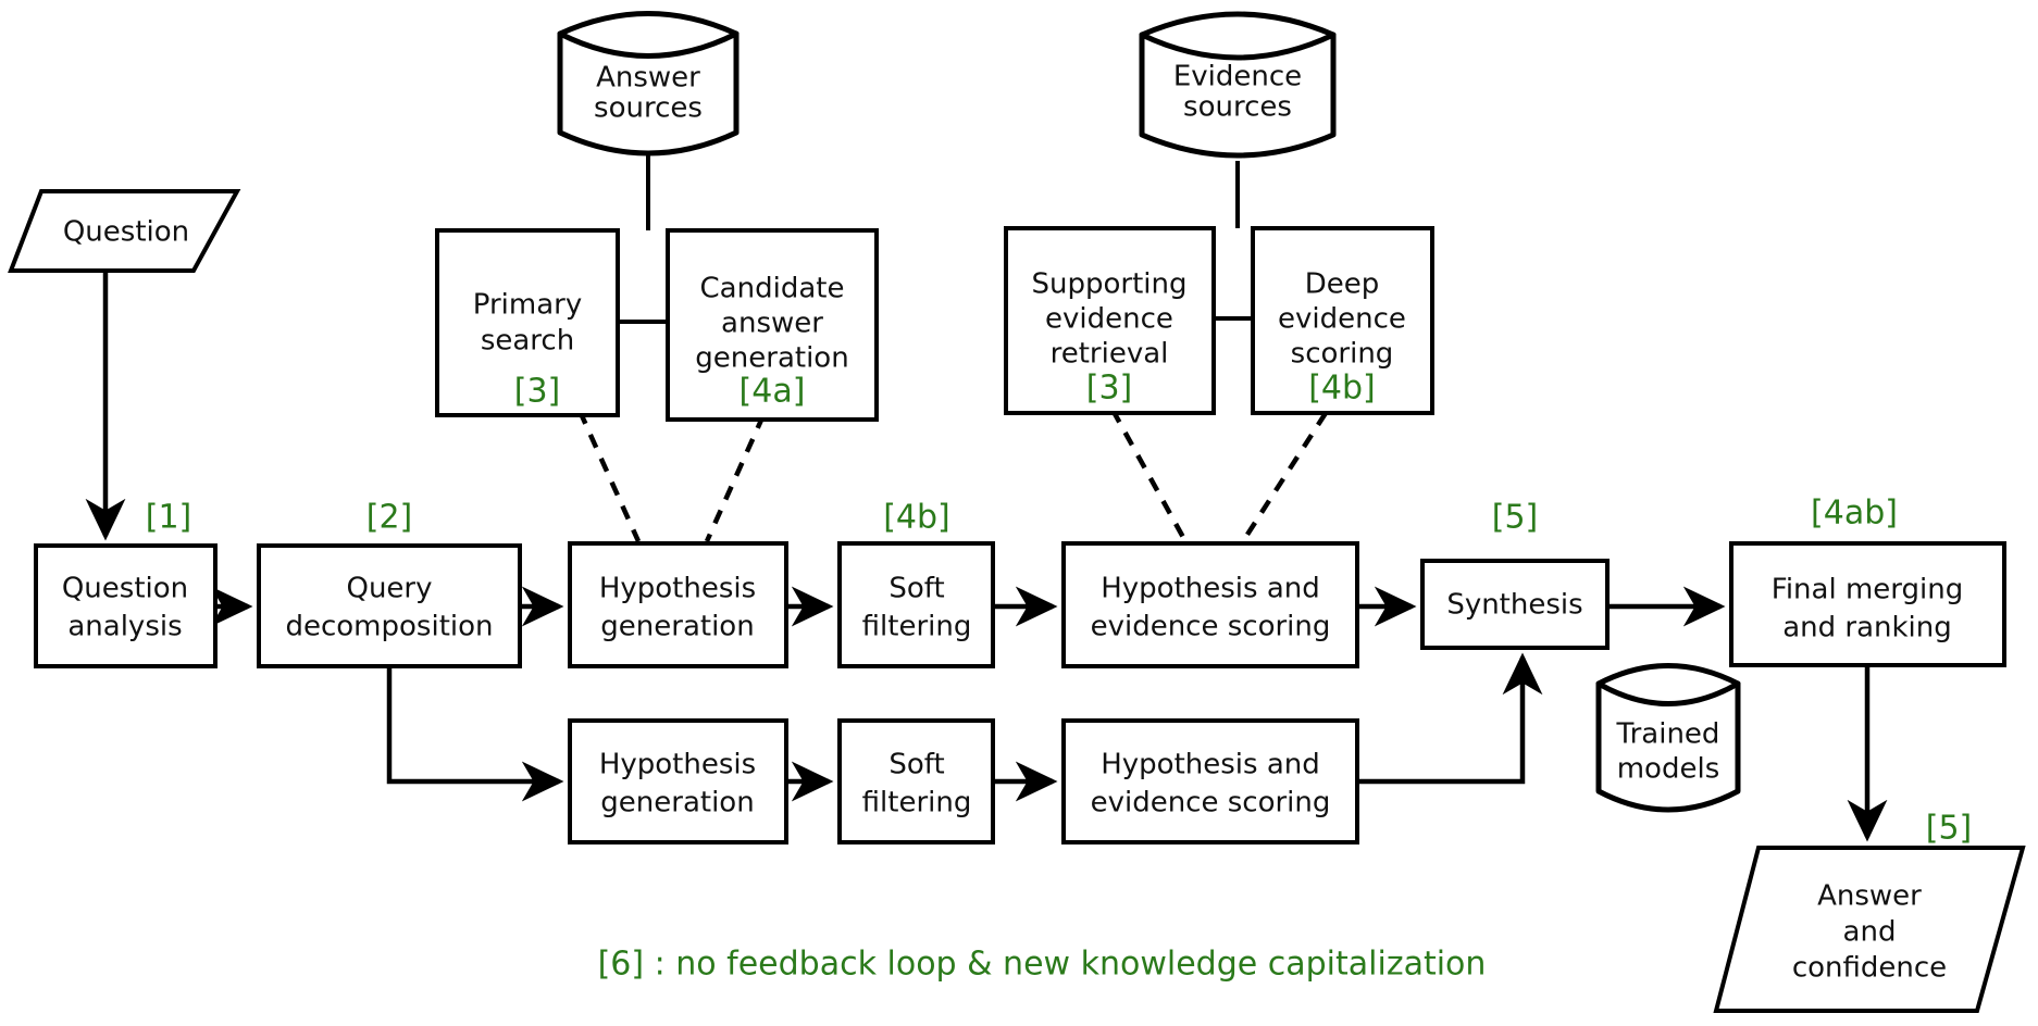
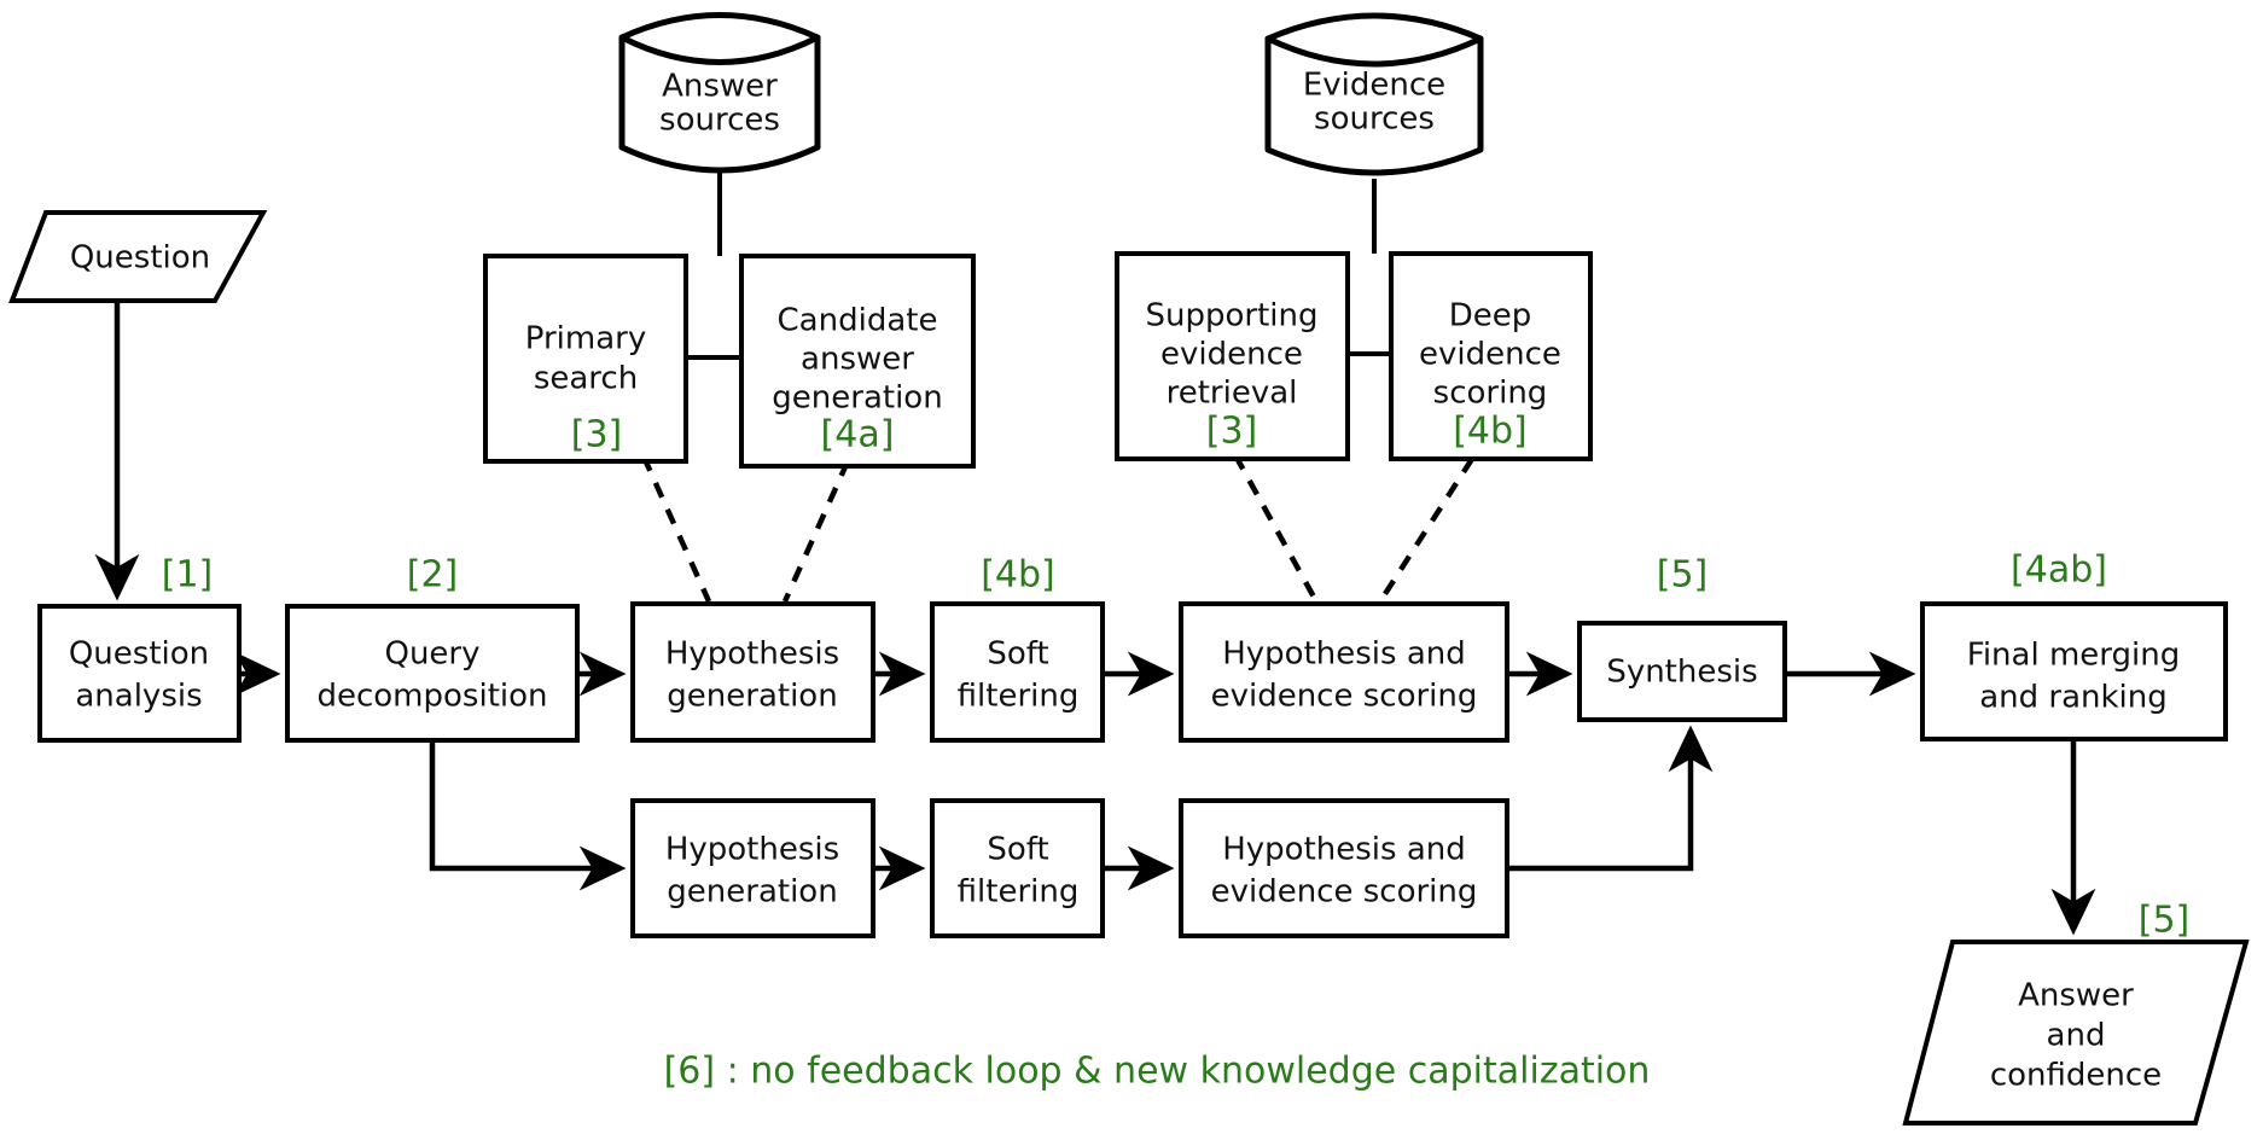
  Question
  Answer
  sources
  Evidence
  sources
  Primary
  search
  [3]
  Candidate
  answer
  generation
  [4a]
  Supporting
  evidence
  retrieval
  [3]
  Deep
  evidence
  scoring
  [4b]
  Question
  analysis
  [1]
  Query
  decomposition
  [2]
  Hypothesis
  generation
  Soft
  filtering
  [4b]
  Hypothesis and
  evidence scoring
  Synthesis
  [5]
  Final merging
  and ranking
  [4ab]
  Hypothesis
  generation
  Soft
  filtering
  Hypothesis and
  evidence scoring
- Trained
- models
  Answer
  and
  confidence
  [5]
  [6] : no feedback loop & new knowledge capitalization
